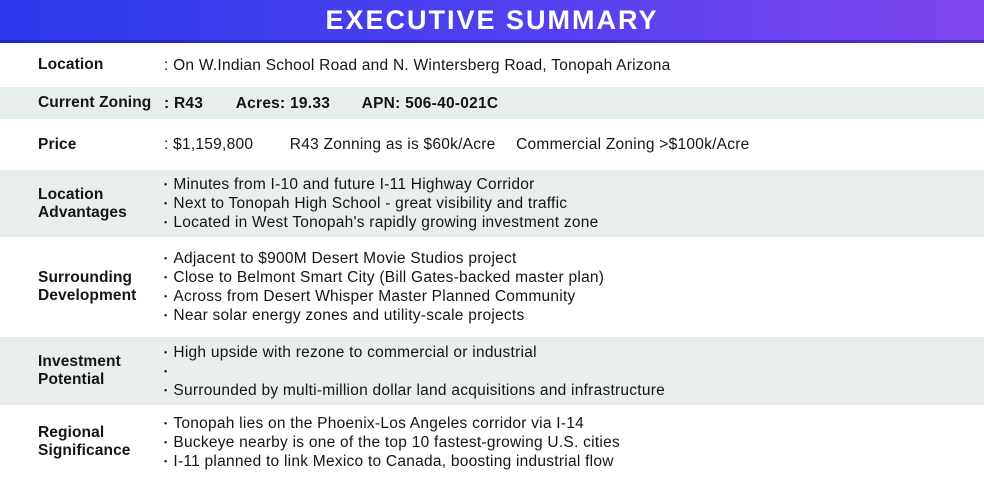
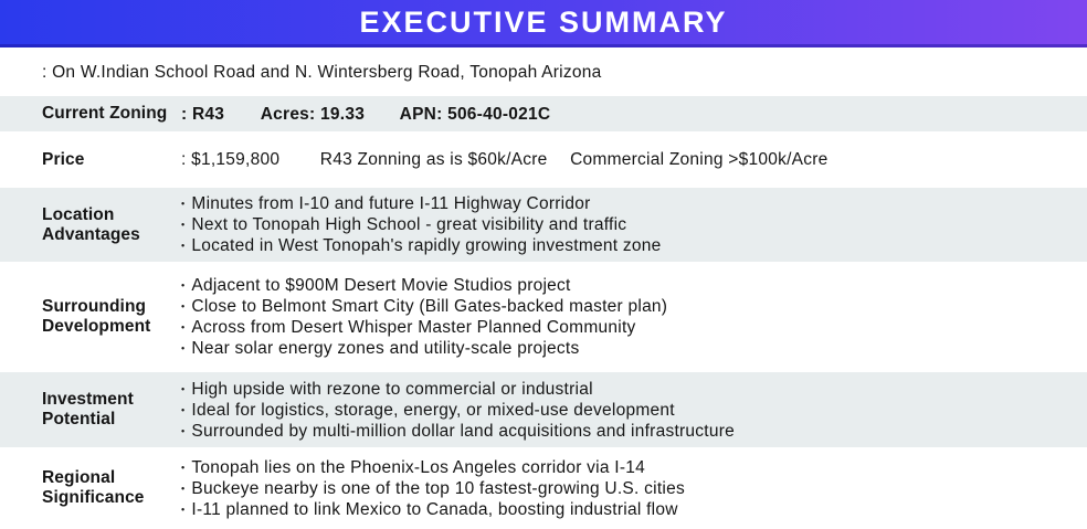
  EXECUTIVE SUMMARY
- Location
  : On W.Indian School Road and N. Wintersberg Road, Tonopah Arizona
  Current Zoning
  : R43 Acres: 19.33 APN: 506-40-021C
  Price
  : $1,159,800 R43 Zonning as is $60k/Acre Commercial Zoning >$100k/Acre
  Location Advantages
  •
  Minutes from I-10 and future I-11 Highway Corridor
  •
  Next to Tonopah High School - great visibility and traffic
  •
  Located in West Tonopah's rapidly growing investment zone
  Surrounding Development
  •
  Adjacent to $900M Desert Movie Studios project
  •
  Close to Belmont Smart City (Bill Gates-backed master plan)
  •
  Across from Desert Whisper Master Planned Community
  •
  Near solar energy zones and utility-scale projects
  Investment Potential
  •
  High upside with rezone to commercial or industrial
  •
+ Ideal for logistics, storage, energy, or mixed-use development
  •
  Surrounded by multi-million dollar land acquisitions and infrastructure
  Regional Significance
  •
  Tonopah lies on the Phoenix-Los Angeles corridor via I-14
  •
  Buckeye nearby is one of the top 10 fastest-growing U.S. cities
  •
  I-11 planned to link Mexico to Canada, boosting industrial flow
